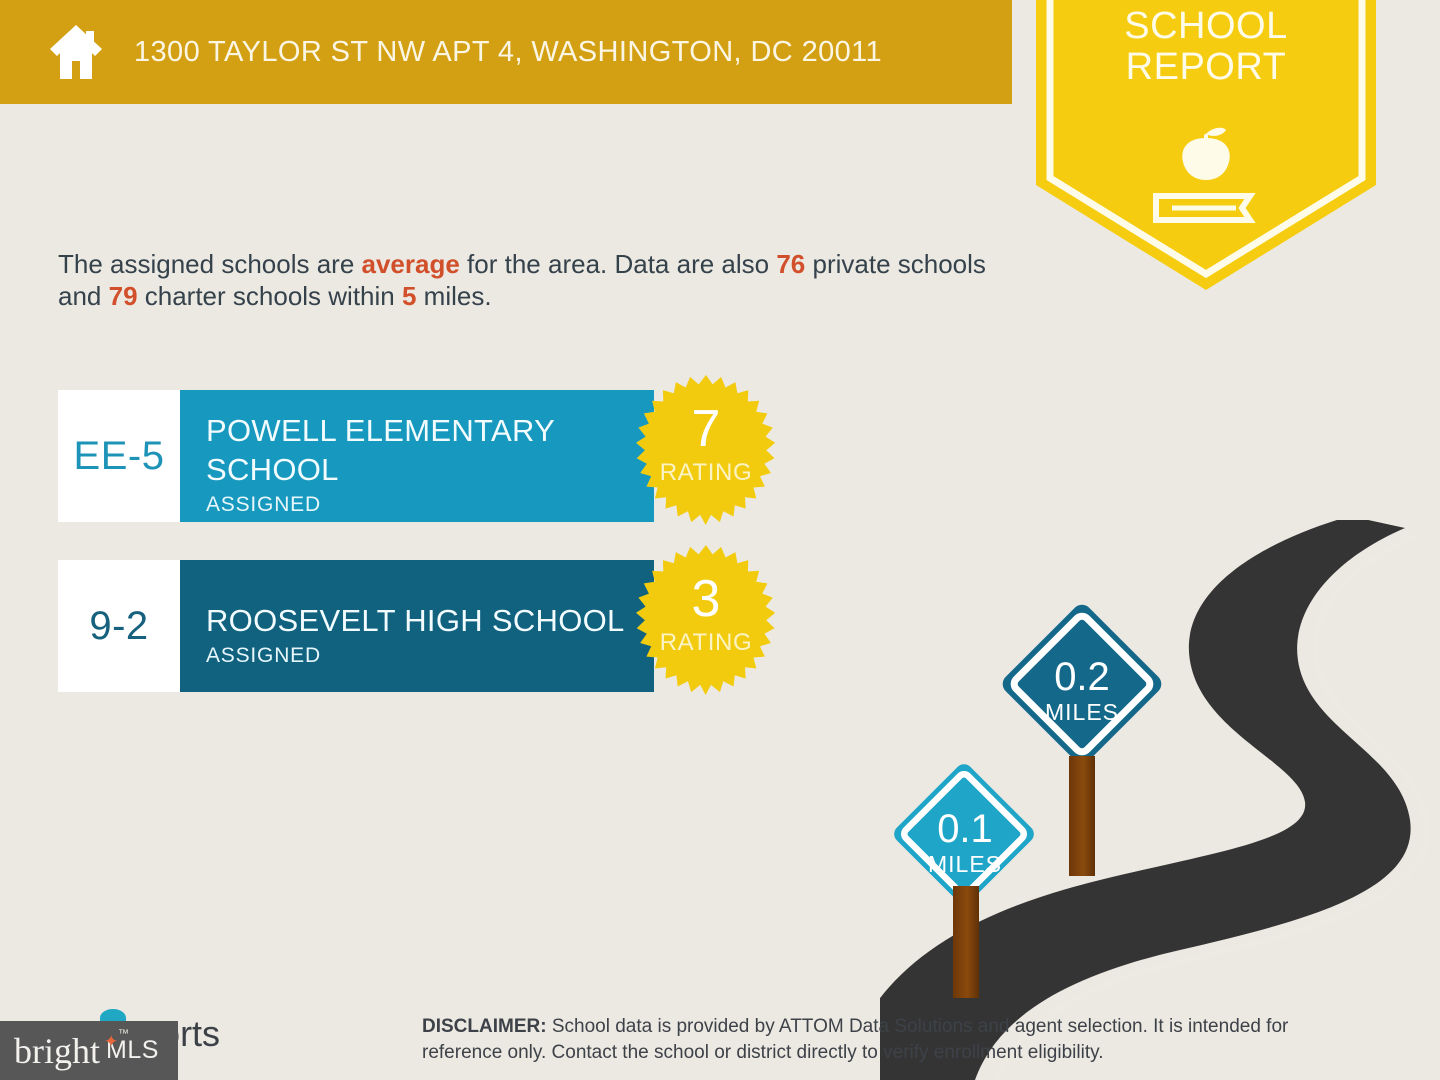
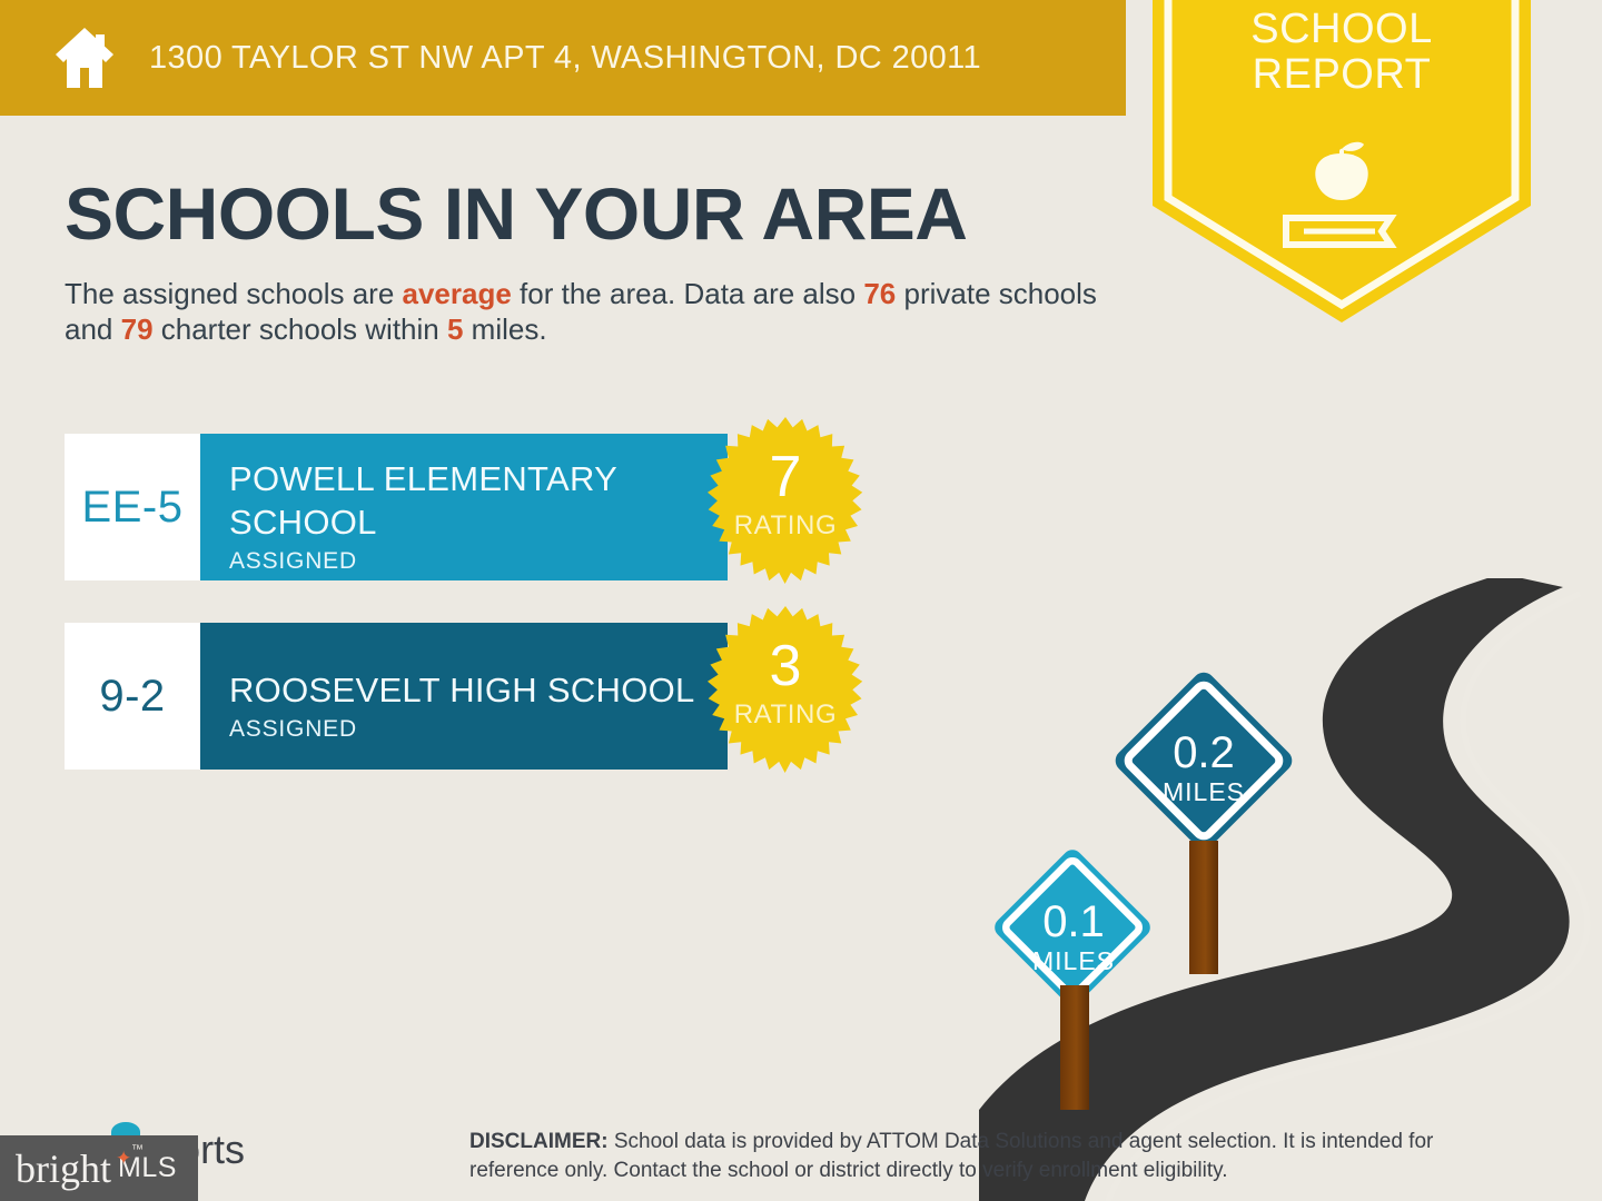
  1300 TAYLOR ST NW APT 4, WASHINGTON, DC 20011
  SCHOOL
  REPORT
+ SCHOOLS IN YOUR AREA
  The assigned schools are average for the area. Data are also 76 private schools and 79 charter schools within 5 miles.
  EE-5
  POWELL ELEMENTARY SCHOOL
  ASSIGNED
  7
  RATING
  9-2
  ROOSEVELT HIGH SCHOOL
  ASSIGNED
  3
  RATING
  0.2
  MILES
  0.1
  MILES
  DISCLAIMER: School data is provided by ATTOM Data Solutions and agent selection. It is intended for reference only. Contact the school or district directly to verify enrollment eligibility.
  bright
  MLS
  ✦
  ™
